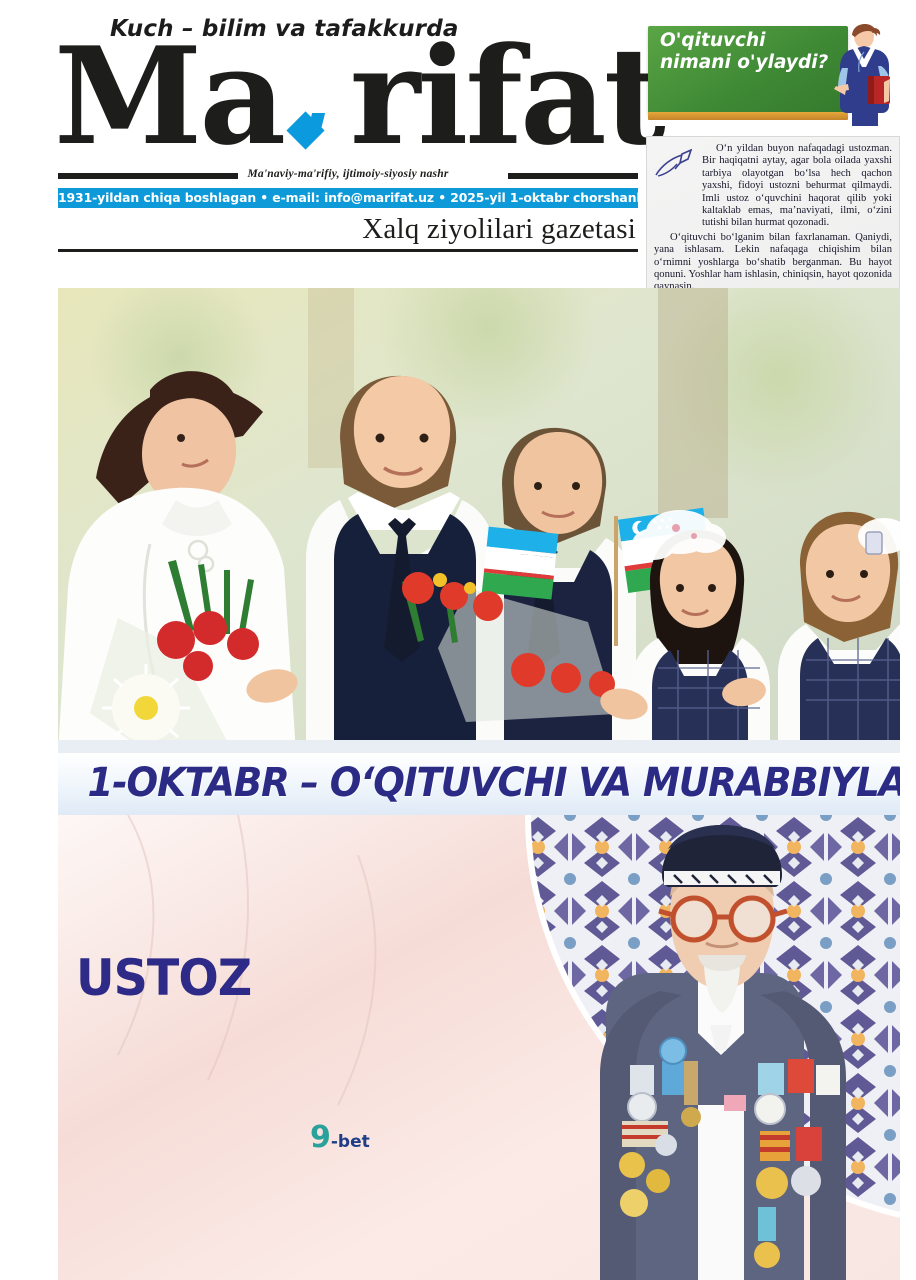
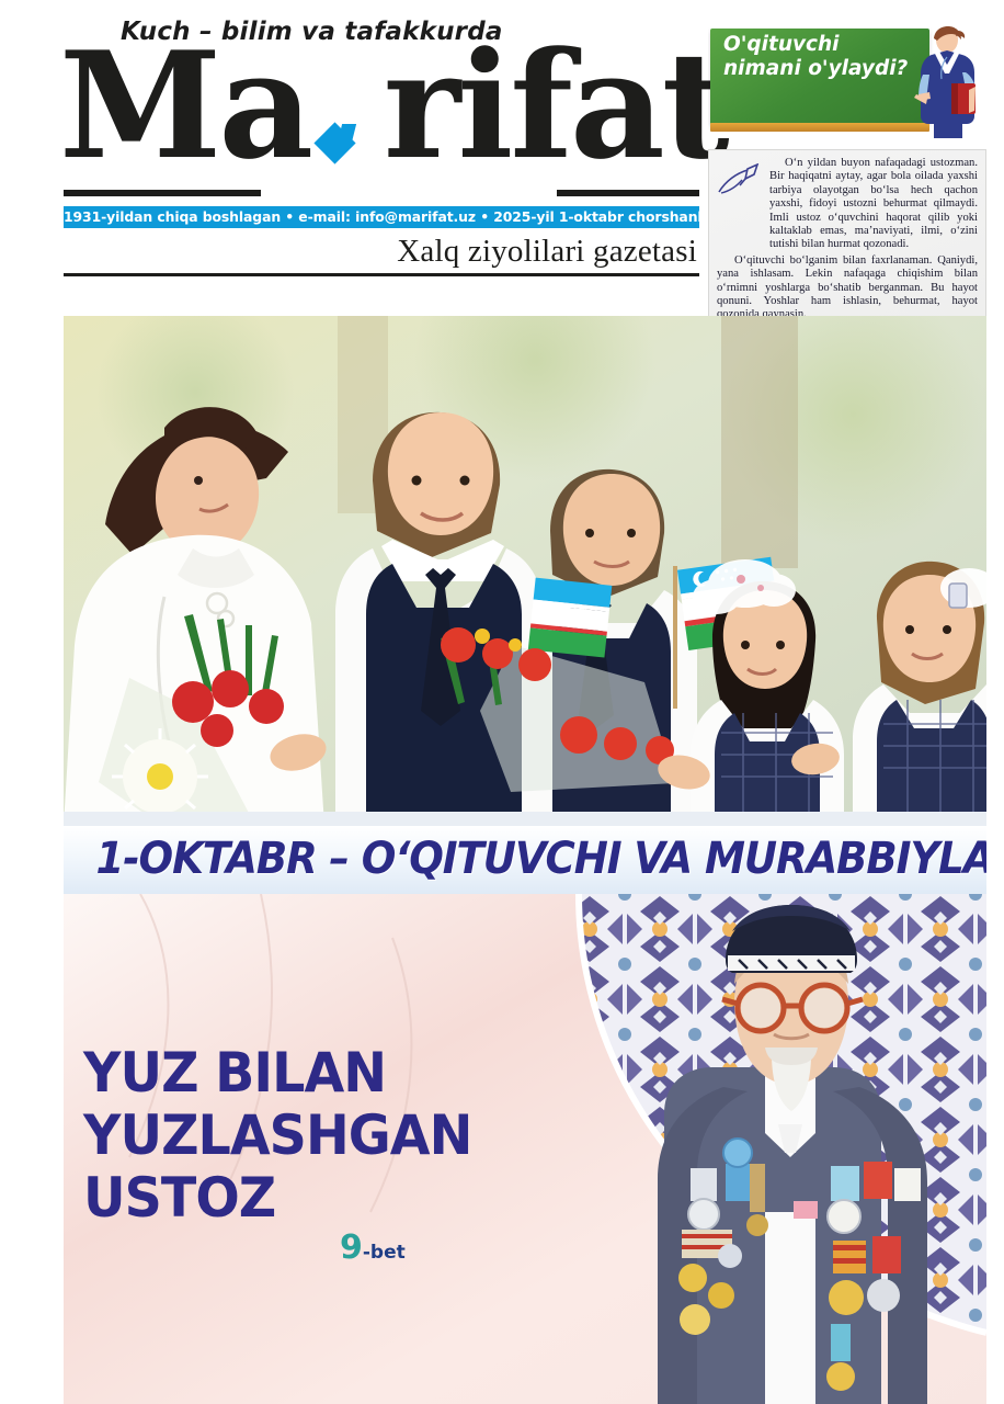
  Kuch – bilim va tafakkurda
  Ma rifat
- Ma'naviy-ma'rifiy, ijtimoiy-siyosiy nashr
  1931-yildan chiqa boshlagan • e-mail: info@marifat.uz • 2025-yil 1-oktabr chorshan
  Xalq ziyolilari gazetasi
  O'qituvchi nimani o'ylaydi?
  O‘n yildan buyon nafaqadagi ustozman. Bir haqiqatni aytay, agar bola oilada yaxshi tarbiya olayotgan bo‘lsa hech qachon yaxshi, fidoyi ustozni behurmat qilmaydi. Imli ustoz o‘quvchini haqorat qilib yoki kaltaklab emas, ma’naviyati, ilmi, o‘zini tutishi bilan hurmat qozonadi.
- O‘qituvchi bo‘lganim bilan faxrlanaman. Qaniydi, yana ishlasam. Lekin nafaqaga chiqishim bilan o‘rnimni yoshlarga bo‘shatib berganman. Bu hayot qonuni. Yoshlar ham ishlasin, chiniqsin, hayot qozonida qaynasin.
+ O‘qituvchi bo‘lganim bilan faxrlanaman. Qaniydi, yana ishlasam. Lekin nafaqaga chiqishim bilan o‘rnimni yoshlarga bo‘shatib berganman. Bu hayot qonuni. Yoshlar ham ishlasin, behurmat, hayot qozonida qaynasin.
  1-OKTABR – O‘QITUVCHI VA MURABBIYLA
+ YUZ BILAN
+ YUZLASHGAN
  USTOZ
  9-bet
